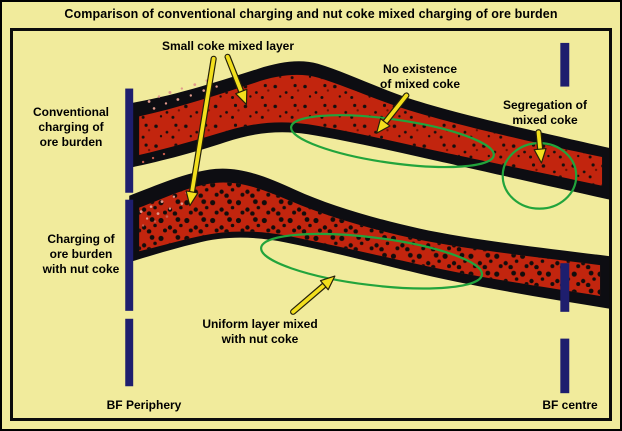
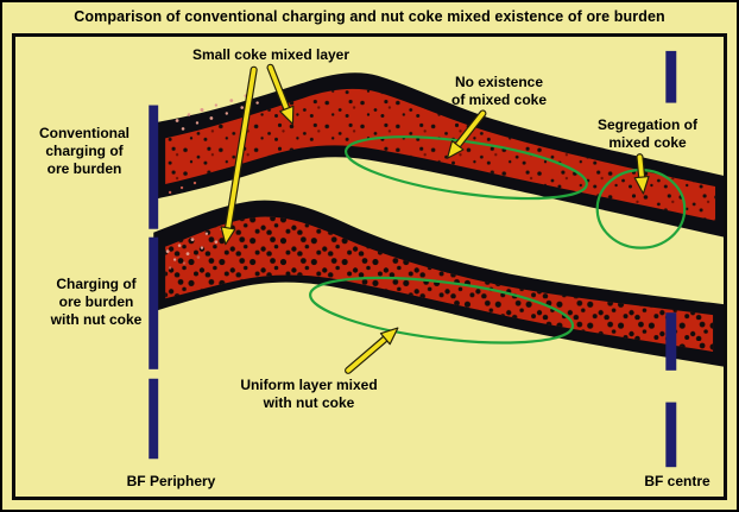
- Comparison of conventional charging and nut coke mixed charging of ore burden
+ Comparison of conventional charging and nut coke mixed existence of ore burden
  Small coke mixed layer
  No existence
  of mixed coke
  Segregation of
  mixed coke
  Conventional
  charging of
  ore burden
  Charging of
  ore burden
  with nut coke
  Uniform layer mixed
  with nut coke
  BF Periphery
  BF centre
